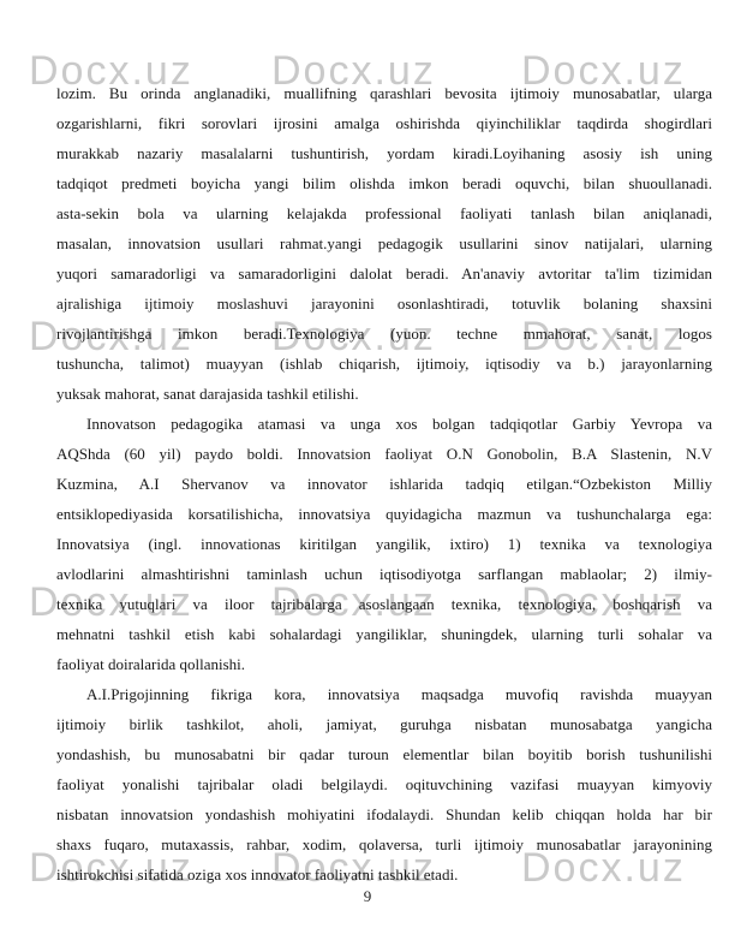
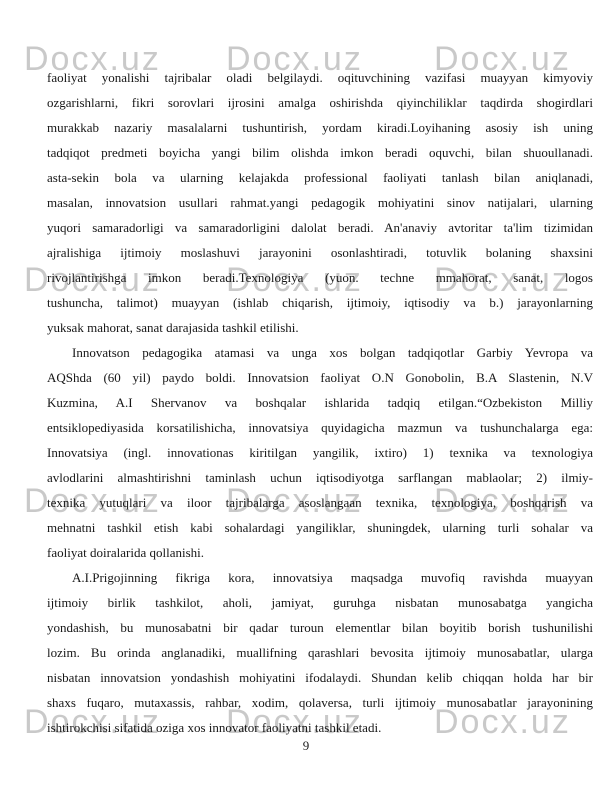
  Docx.uz
  Docx.uz
  Docx.uz
  Docx.uz
  Docx.uz
  Docx.uz
  Docx.uz
  Docx.uz
  Docx.uz
  Docx.uz
  Docx.uz
  Docx.uz
- lozim. Bu orinda anglanadiki, muallifning qarashlari bevosita ijtimoiy munosabatlar, ularga
+ faoliyat yonalishi tajribalar oladi belgilaydi. oqituvchining vazifasi muayyan kimyoviy
  ozgarishlarni, fikri sorovlari ijrosini amalga oshirishda qiyinchiliklar taqdirda shogirdlari
  murakkab nazariy masalalarni tushuntirish, yordam kiradi.Loyihaning asosiy ish uning
  tadqiqot predmeti boyicha yangi bilim olishda imkon beradi oquvchi, bilan shuoullanadi.
  asta-sekin bola va ularning kelajakda professional faoliyati tanlash bilan aniqlanadi,
- masalan, innovatsion usullari rahmat.yangi pedagogik usullarini sinov natijalari, ularning
+ masalan, innovatsion usullari rahmat.yangi pedagogik mohiyatini sinov natijalari, ularning
  yuqori samaradorligi va samaradorligini dalolat beradi. An'anaviy avtoritar ta'lim tizimidan
  ajralishiga ijtimoiy moslashuvi jarayonini osonlashtiradi, totuvlik bolaning shaxsini
  rivojlantirishga imkon beradi.Texnologiya (yuon. techne mmahorat, sanat, logos
  tushuncha, talimot) muayyan (ishlab chiqarish, ijtimoiy, iqtisodiy va b.) jarayonlarning
  yuksak mahorat, sanat darajasida tashkil etilishi.
  Innovatson pedagogika atamasi va unga xos bolgan tadqiqotlar Garbiy Yevropa va
  AQShda (60 yil) paydo boldi. Innovatsion faoliyat O.N Gonobolin, B.A Slastenin, N.V
- Kuzmina, A.I Shervanov va innovator ishlarida tadqiq etilgan.“Ozbekiston Milliy
+ Kuzmina, A.I Shervanov va boshqalar ishlarida tadqiq etilgan.“Ozbekiston Milliy
  entsiklopediyasida korsatilishicha, innovatsiya quyidagicha mazmun va tushunchalarga ega:
  Innovatsiya (ingl. innovationas kiritilgan yangilik, ixtiro) 1) texnika va texnologiya
  avlodlarini almashtirishni taminlash uchun iqtisodiyotga sarflangan mablaolar; 2) ilmiy-
  texnika yutuqlari va iloor tajribalarga asoslangaan texnika, texnologiya, boshqarish va
  mehnatni tashkil etish kabi sohalardagi yangiliklar, shuningdek, ularning turli sohalar va
  faoliyat doiralarida qollanishi.
  A.I.Prigojinning fikriga kora, innovatsiya maqsadga muvofiq ravishda muayyan
  ijtimoiy birlik tashkilot, aholi, jamiyat, guruhga nisbatan munosabatga yangicha
  yondashish, bu munosabatni bir qadar turoun elementlar bilan boyitib borish tushunilishi
- faoliyat yonalishi tajribalar oladi belgilaydi. oqituvchining vazifasi muayyan kimyoviy
+ lozim. Bu orinda anglanadiki, muallifning qarashlari bevosita ijtimoiy munosabatlar, ularga
  nisbatan innovatsion yondashish mohiyatini ifodalaydi. Shundan kelib chiqqan holda har bir
  shaxs fuqaro, mutaxassis, rahbar, xodim, qolaversa, turli ijtimoiy munosabatlar jarayonining
  ishtirokchisi sifatida oziga xos innovator faoliyatni tashkil etadi.
  9
